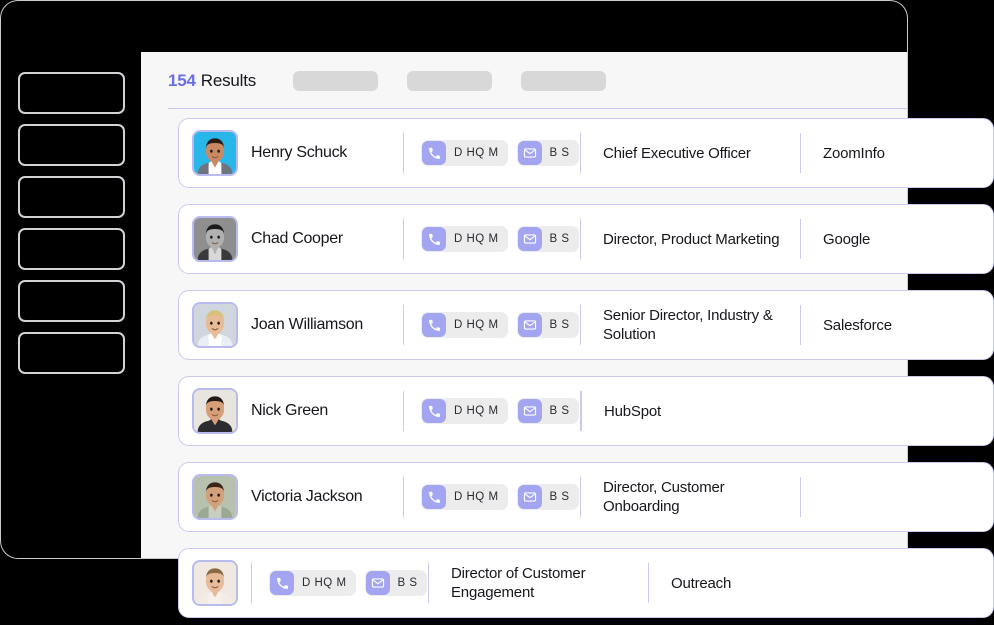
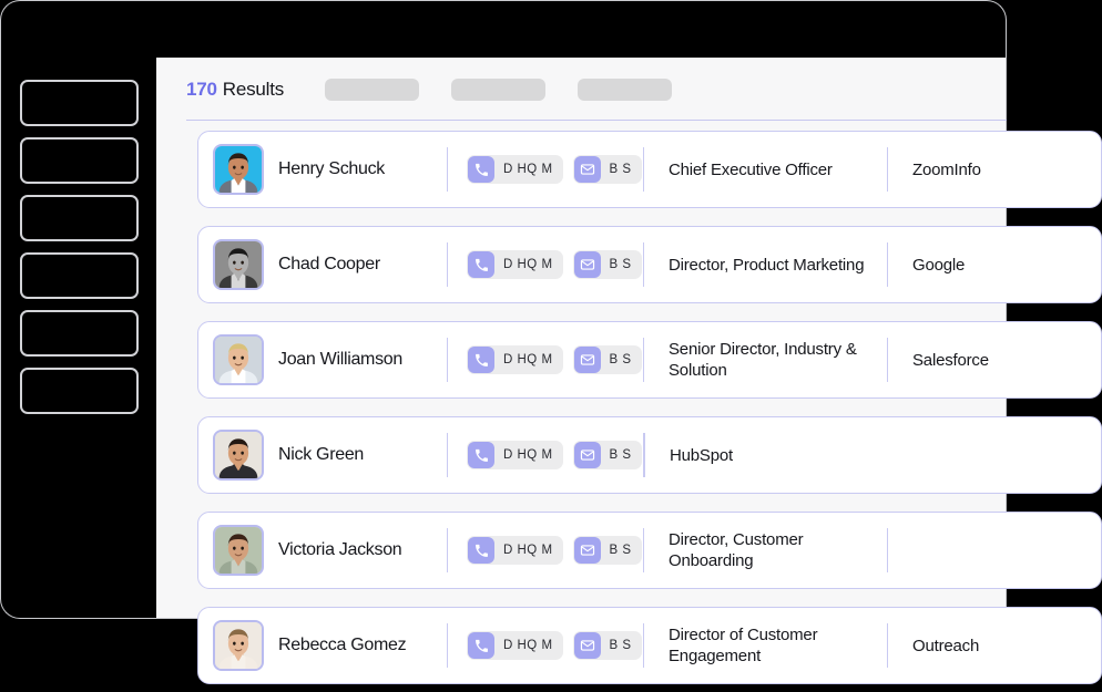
- 154
+ 170
  Results
  Henry Schuck
  D HQ M
  B S
  Chief Executive Officer
  ZoomInfo
  Chad Cooper
  D HQ M
  B S
  Director, Product Marketing
  Google
  Joan Williamson
  D HQ M
  B S
  Senior Director, Industry & Solution
  Salesforce
  Nick Green
  D HQ M
  B S
  HubSpot
  Victoria Jackson
  D HQ M
  B S
  Director, Customer Onboarding
+ Rebecca Gomez
  D HQ M
  B S
  Director of Customer Engagement
  Outreach
